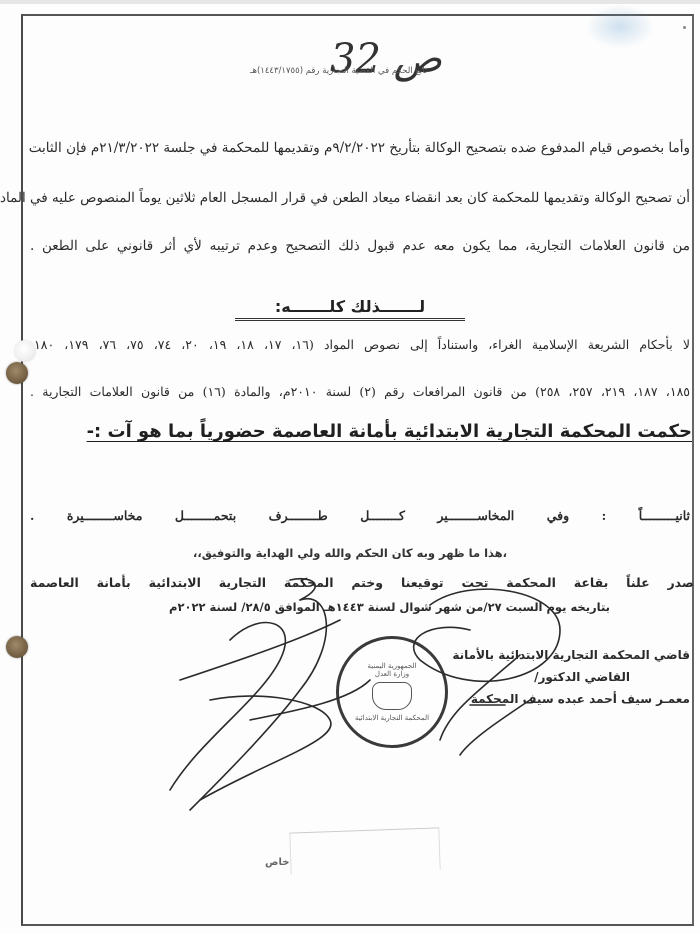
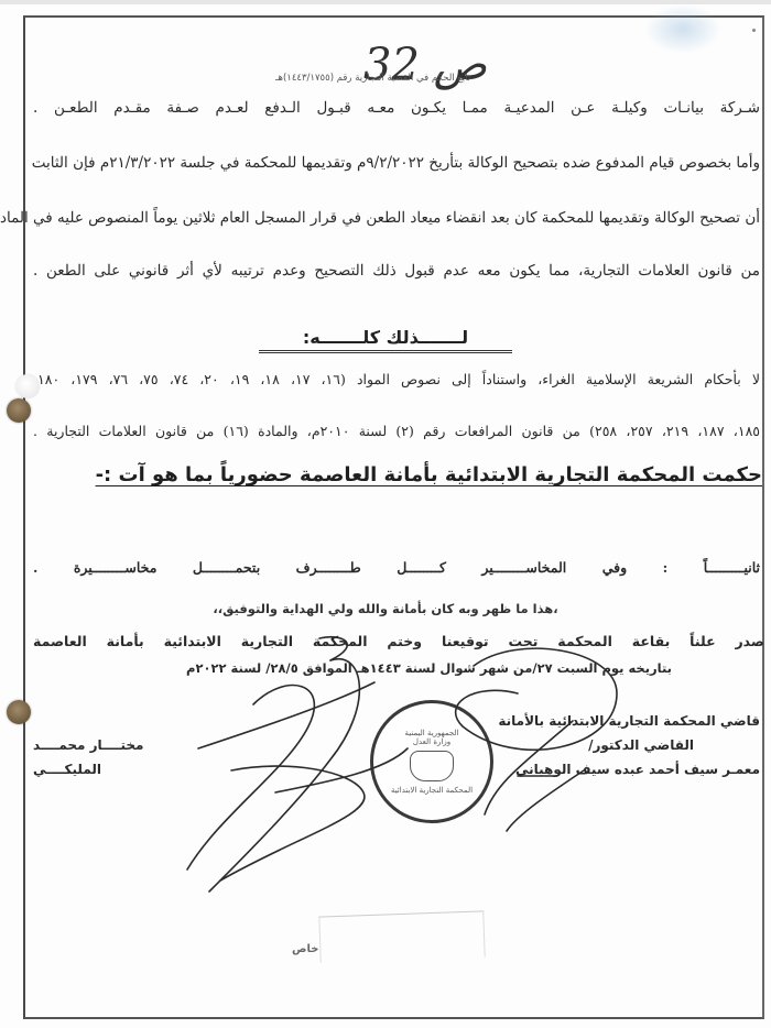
  32 ص
  تابع الحكم في القضية التجارية رقم (١٤٤٣/١٧٥٥)هـ
+ شـركة بيانـات وكيلـة عـن المدعيـة ممـا يكـون معـه قبـول الـدفع لعـدم صـفة مقـدم الطعـن .
  وأما بخصوص قيام المدفوع ضده بتصحيح الوكالة بتأريخ ٩/٢/٢٠٢٢م وتقديمها للمحكمة في جلسة ٢١/٣/٢٠٢٢م فإن الثابت
  أن تصحيح الوكالة وتقديمها للمحكمة كان بعد انقضاء ميعاد الطعن في قرار المسجل العام ثلاثين يوماً المنصوص عليه في الماد
  من قانون العلامات التجارية، مما يكون معه عدم قبول ذلك التصحيح وعدم ترتيبه لأي أثر قانوني على الطعن .
  لـــــــذلك كلـــــــه:
  لا بأحكام الشريعة الإسلامية الغراء، واستناداً إلى نصوص المواد (١٦، ١٧، ١٨، ١٩، ٢٠، ٧٤، ٧٥، ٧٦، ١٧٩، ١٨٠
  ١٨٥، ١٨٧، ٢١٩، ٢٥٧، ٢٥٨) من قانون المرافعات رقم (٢) لسنة ٢٠١٠م، والمادة (١٦) من قانون العلامات التجارية .
  حكمت المحكمة التجارية الابتدائية بأمانة العاصمة حضورياً بما هو آت :-
  ثانيـــــــــاً : وفي المخاســــــــير كــــــــل طــــــــرف بتحمــــــــل مخاســــــــيرة .
- ،هذا ما ظهر وبه كان الحكم والله ولي الهداية والتوفيق،،
+ ،هذا ما ظهر وبه كان بأمانة والله ولي الهداية والتوفيق،،
  صدر علناً بقاعة المحكمة تحت توقيعنا وختم المحكمة التجارية الابتدائية بأمانة العاصمة
  بتاريخه يوم السبت ٢٧/من شهر شوال لسنة ١٤٤٣هـ الموافق ٢٨/٥/ لسنة ٢٠٢٢م
  قاضي المحكمة التجارية الابتدائية بالأمانة
  القاضي الدكتور/
- معمـر سيف أحمد عبده سيف المحكمة
+ معمـر سيف أحمد عبده سيف الوهباني
+ مختــــار محمــــد المليكــــي
  الجمهورية اليمنية
  وزارة العدل
  المحكمة التجارية الابتدائية
  خاص
